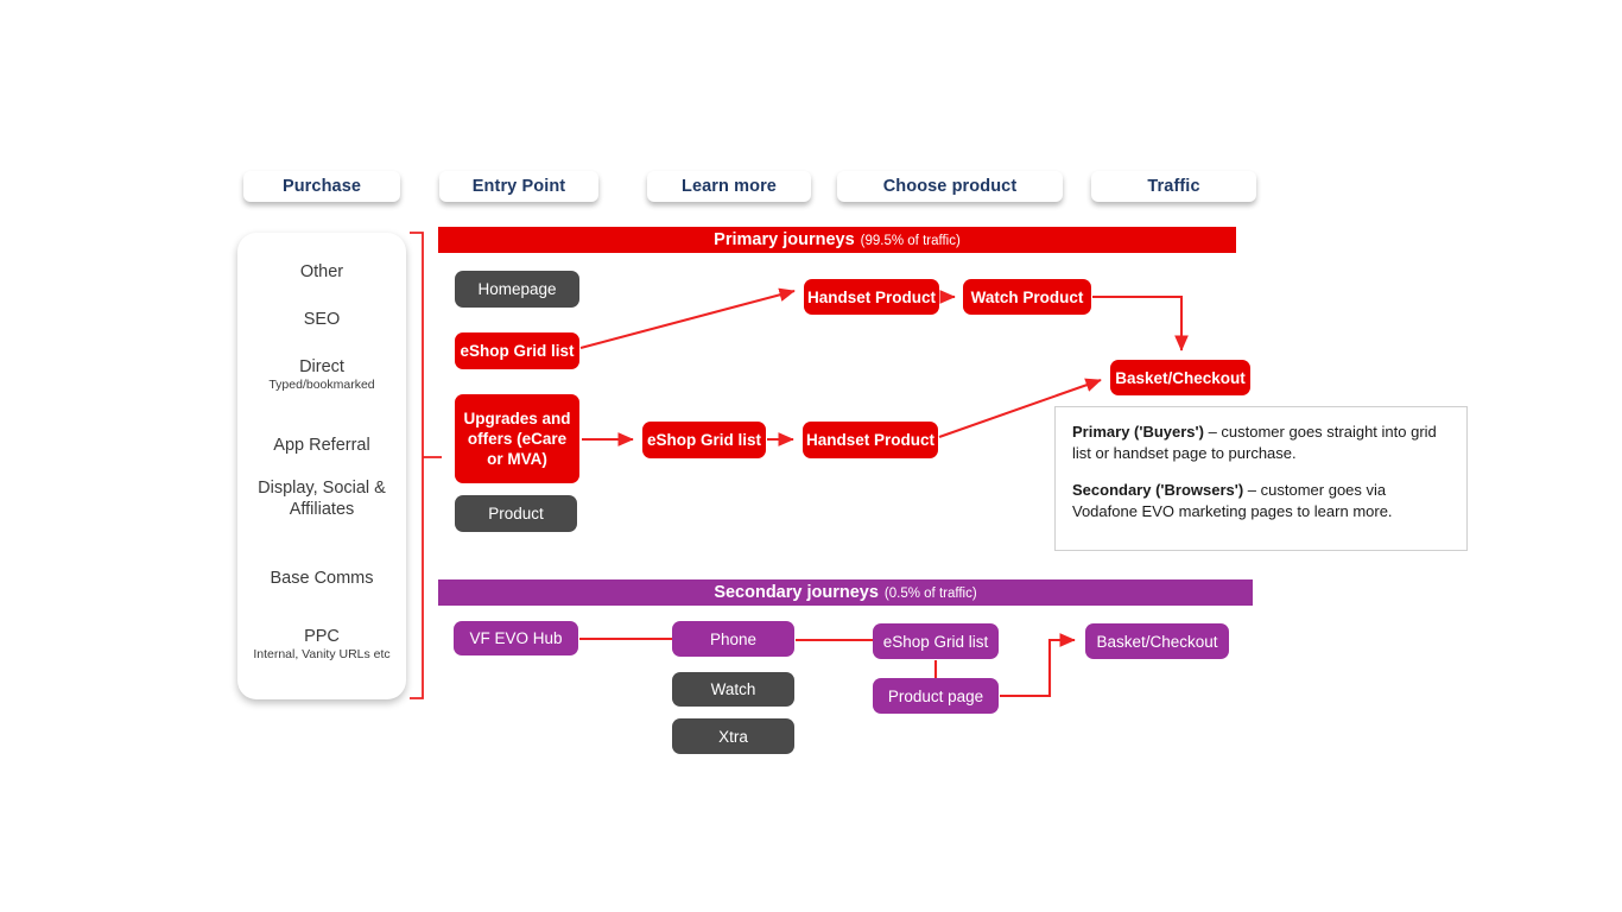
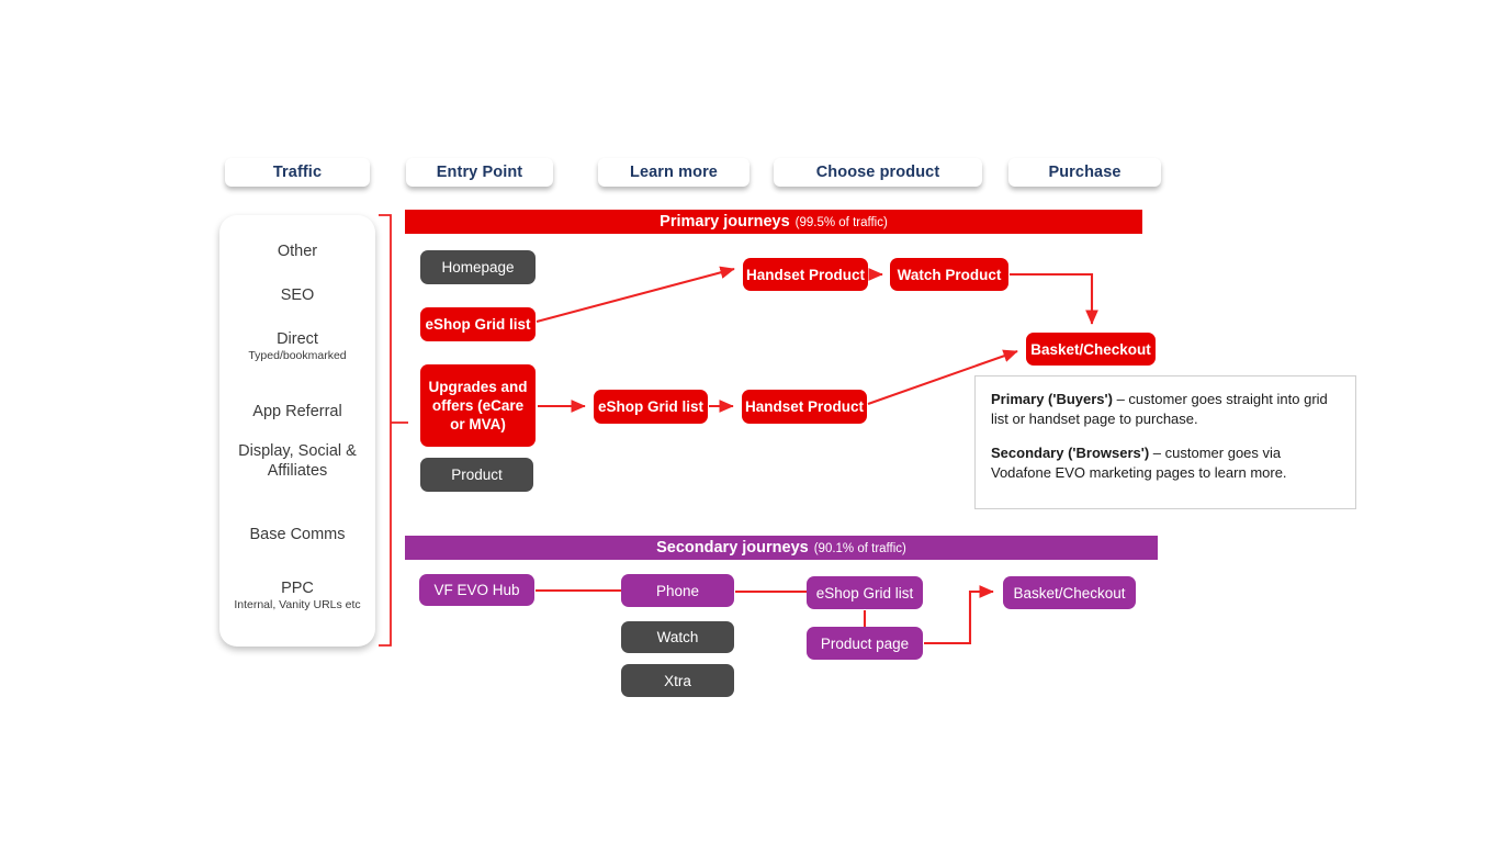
- Purchase
+ Traffic
  Entry Point
  Learn more
  Choose product
- Traffic
+ Purchase
  Primary journeys
  (99.5% of traffic)
  Secondary journeys
- (0.5% of traffic)
+ (90.1% of traffic)
  Other
  SEO
  Direct
  Typed/bookmarked
  App Referral
  Display, Social & Affiliates
  Base Comms
  PPC
  Internal, Vanity URLs etc
  Homepage
  eShop Grid list
  Upgrades and offers (eCare or MVA)
  Product
  eShop Grid list
  Handset Product
  Watch Product
  Handset Product
  Basket/Checkout
  VF EVO Hub
  Phone
  Watch
  Xtra
  eShop Grid list
  Product page
  Basket/Checkout
  Primary ('Buyers') – customer goes straight into grid list or handset page to purchase.
  Secondary ('Browsers') – customer goes via Vodafone EVO marketing pages to learn more.
